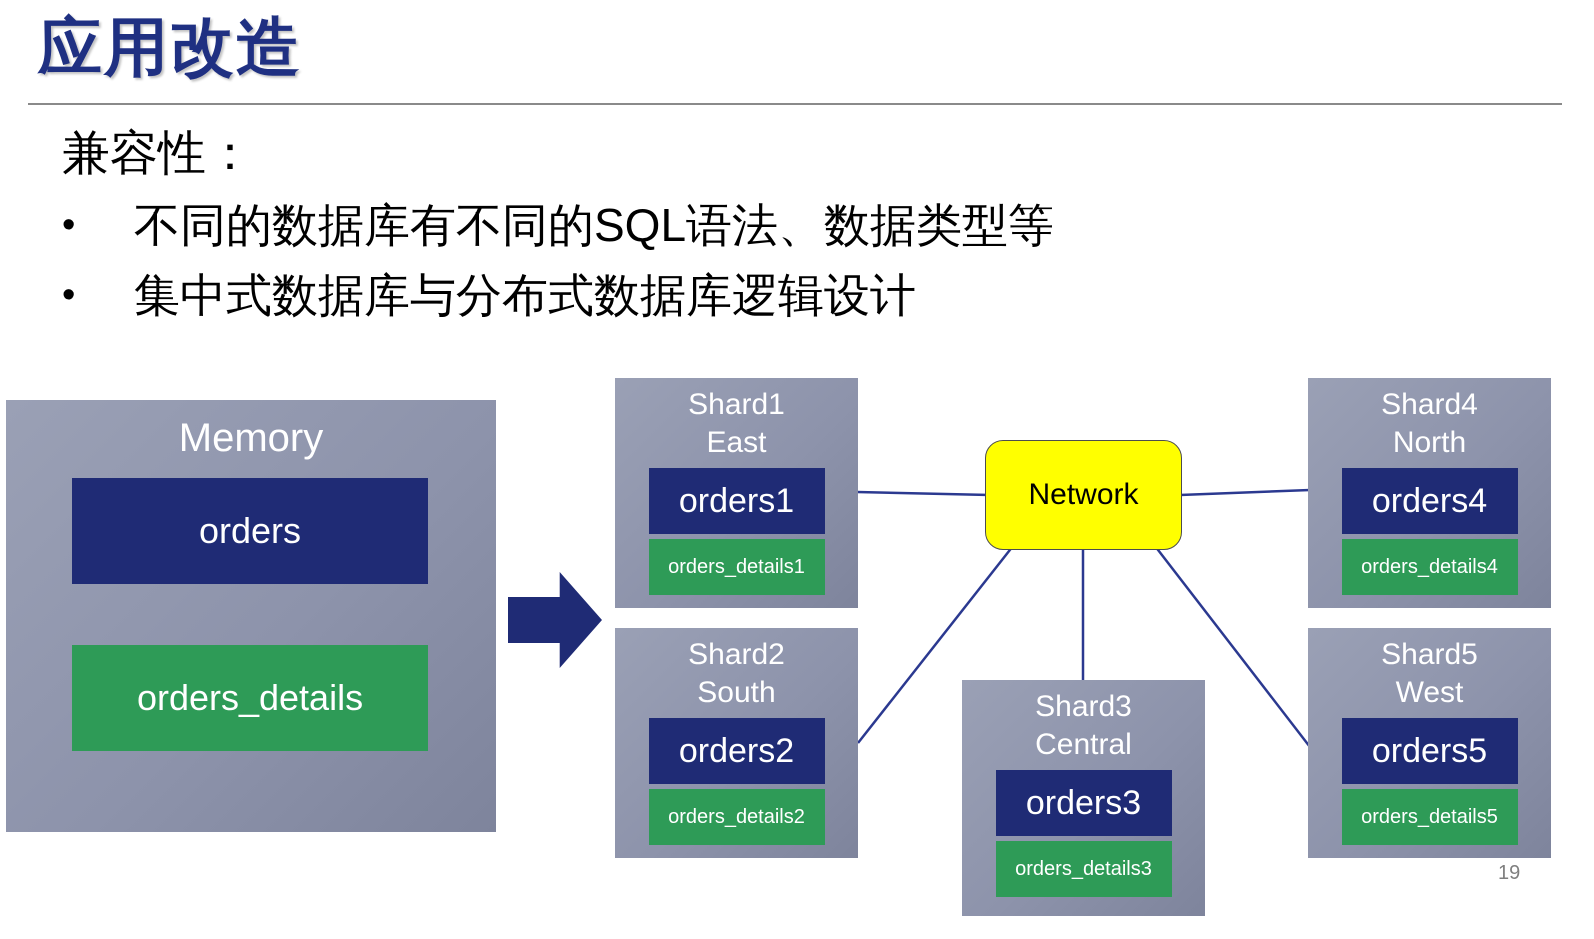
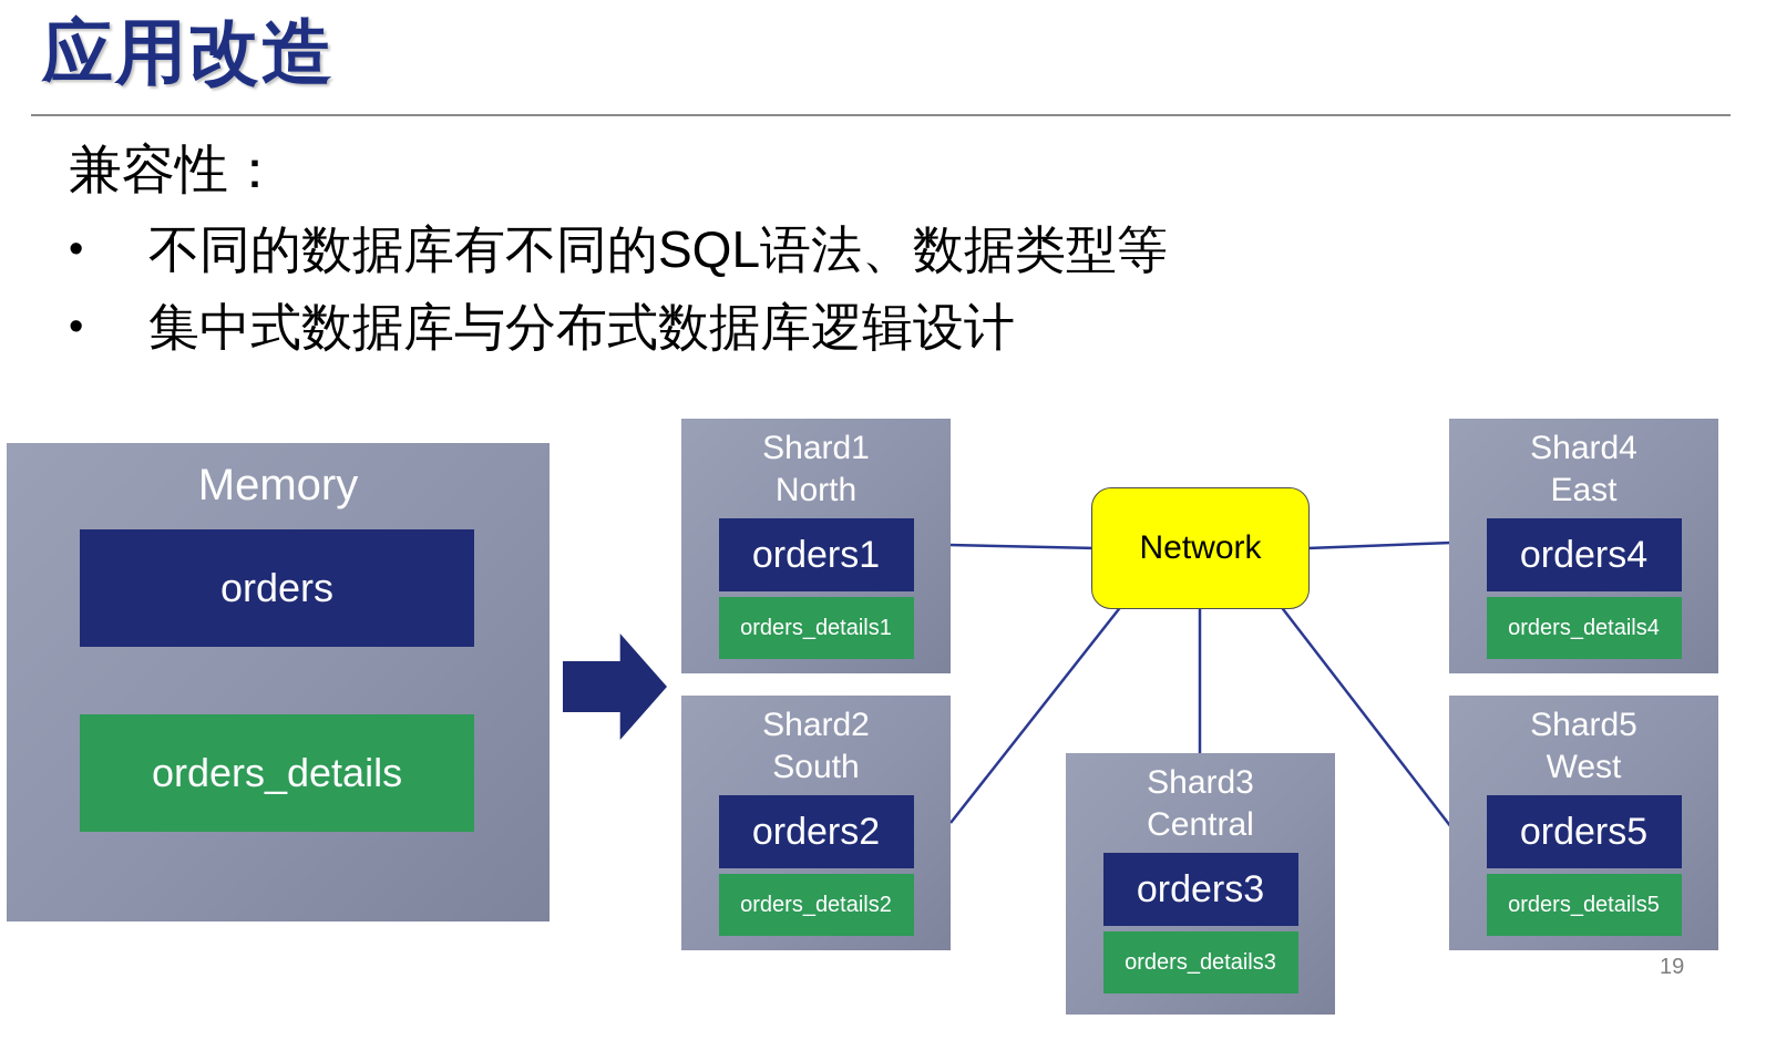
  应用改造
  兼容性：
  •
  不同的数据库有不同的SQL语法、数据类型等
  •
  集中式数据库与分布式数据库逻辑设计
  Memory
  orders
  orders_details
  Shard1
- East
+ North
  orders1
  orders_details1
  Shard2
  South
  orders2
  orders_details2
  Shard3
  Central
  orders3
  orders_details3
  Shard4
- North
+ East
  orders4
  orders_details4
  Shard5
  West
  orders5
  orders_details5
  Network
  19
